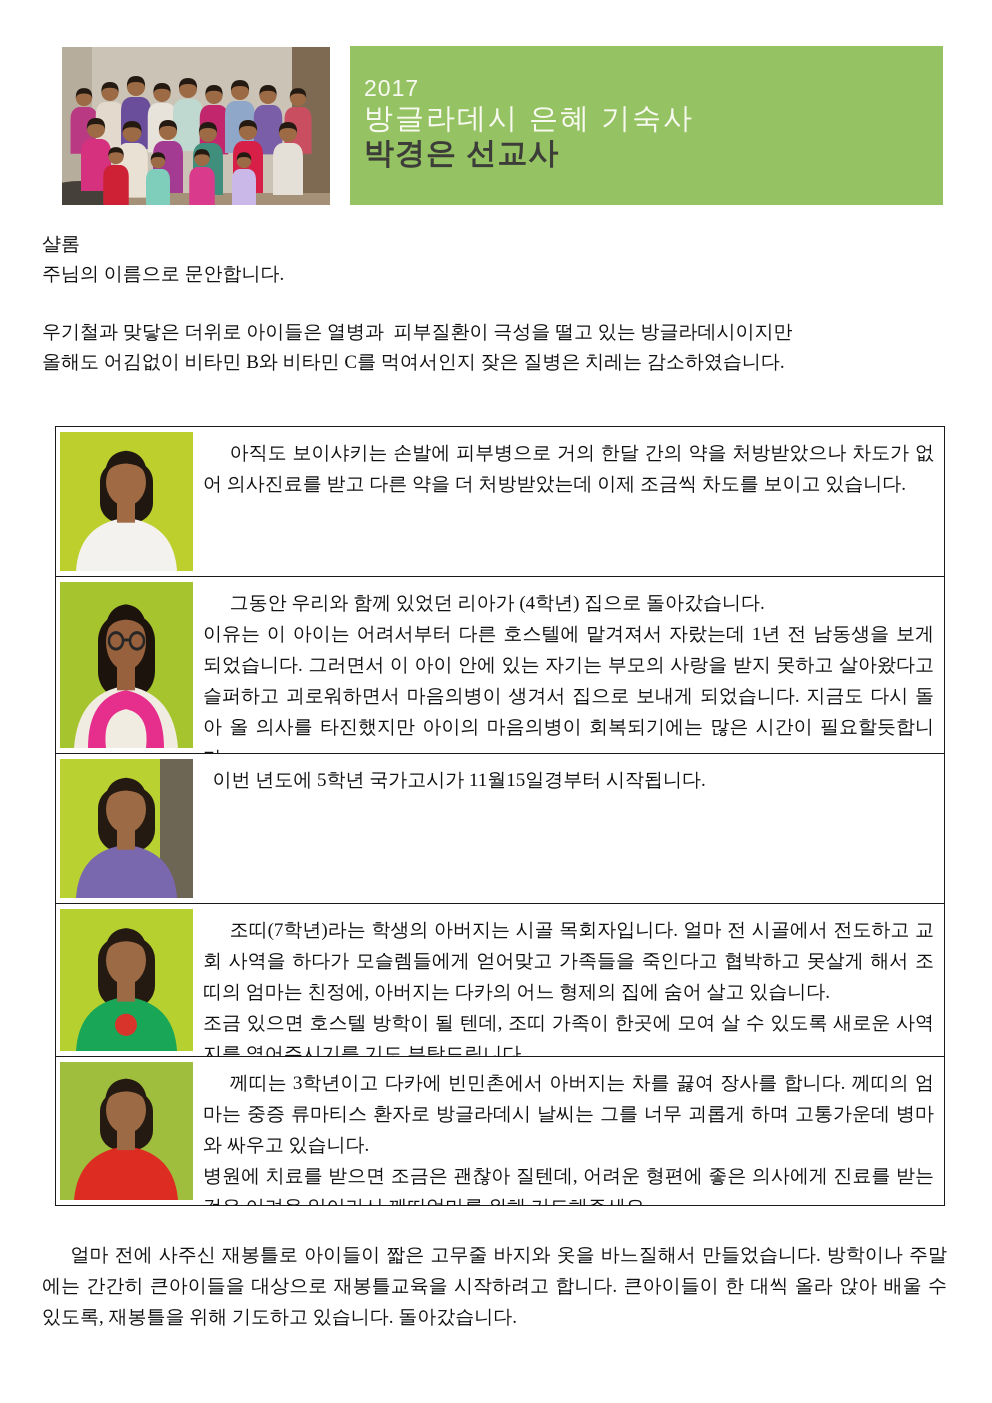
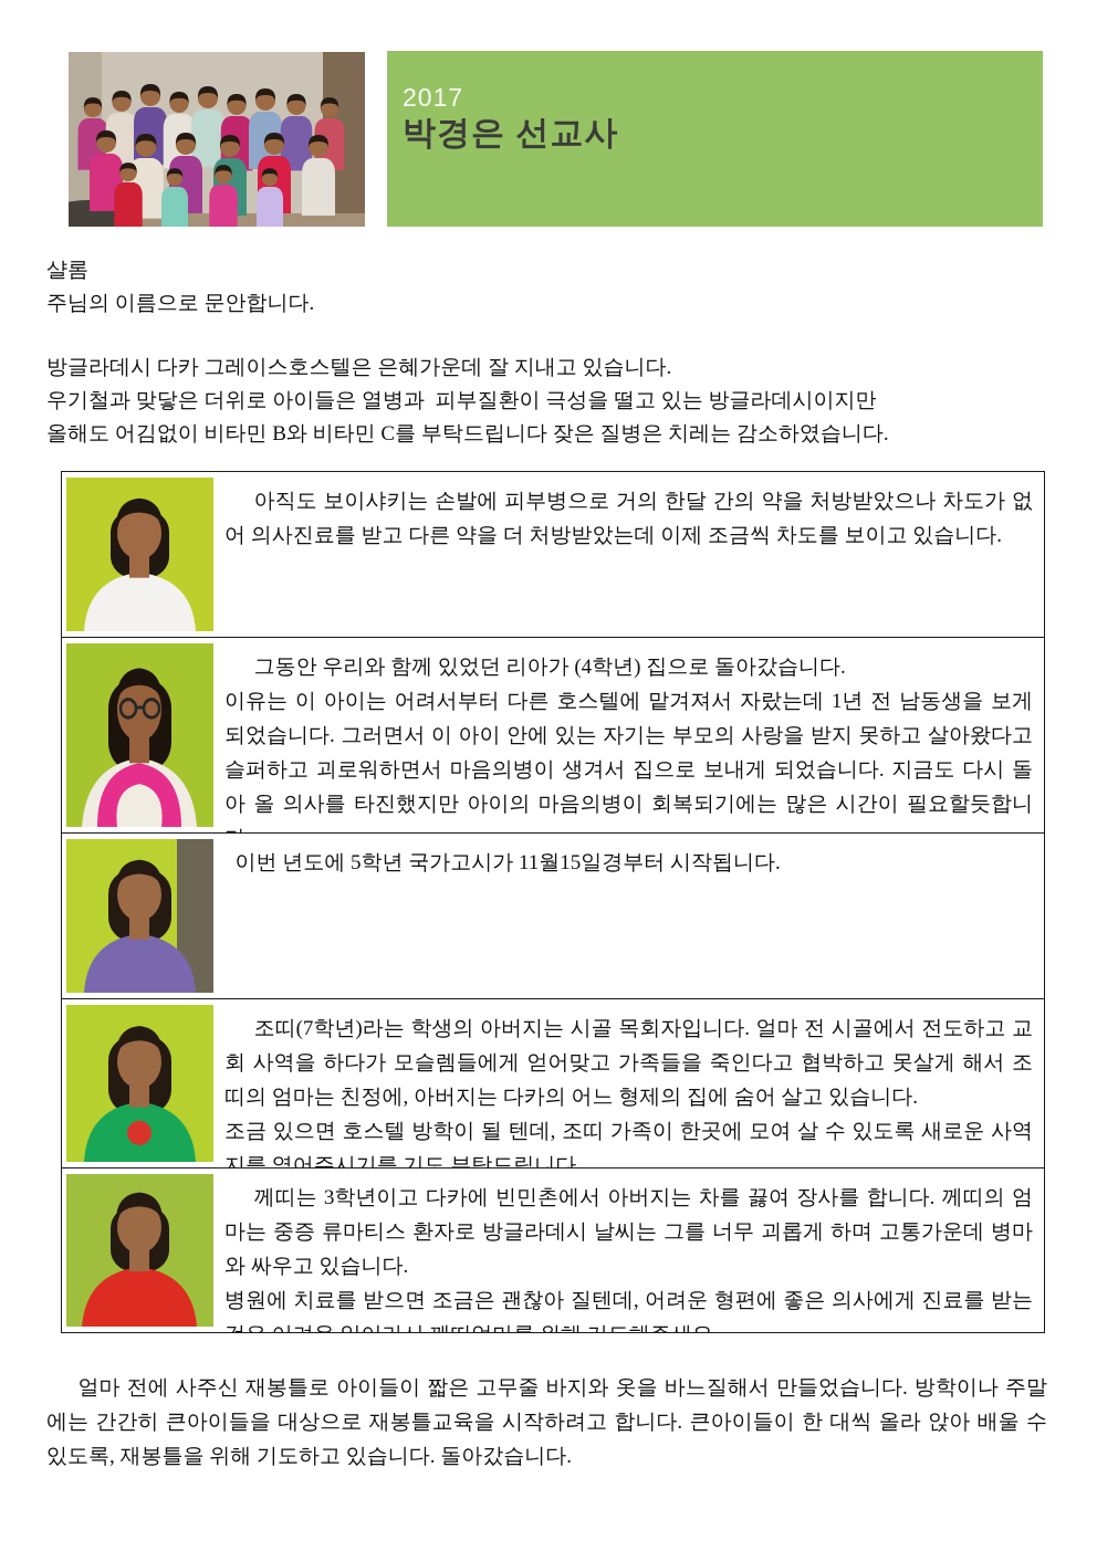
  2017
- 방글라데시 은혜 기숙사
  박경은 선교사
  샬롬
  주님의 이름으로 문안합니다.
+ 방글라데시 다카 그레이스호스텔은 은혜가운데 잘 지내고 있습니다.
  우기철과 맞닿은 더위로 아이들은 열병과 피부질환이 극성을 떨고 있는 방글라데시이지만
- 올해도 어김없이 비타민 B와 비타민 C를 먹여서인지 잦은 질병은 치레는 감소하였습니다.
+ 올해도 어김없이 비타민 B와 비타민 C를 부탁드립니다 잦은 질병은 치레는 감소하였습니다.
  아직도 보이샤키는 손발에 피부병으로 거의 한달 간의 약을 처방받았으나 차도가 없어 의사진료를 받고 다른 약을 더 처방받았는데 이제 조금씩 차도를 보이고 있습니다.
  그동안 우리와 함께 있었던 리아가 (4학년) 집으로 돌아갔습니다.
  이유는 이 아이는 어려서부터 다른 호스텔에 맡겨져서 자랐는데 1년 전 남동생을 보게 되었습니다. 그러면서 이 아이 안에 있는 자기는 부모의 사랑을 받지 못하고 살아왔다고 슬퍼하고 괴로워하면서 마음의병이 생겨서 집으로 보내게 되었습니다. 지금도 다시 돌아 올 의사를 타진했지만 아이의 마음의병이 회복되기에는 많은 시간이 필요할듯합니
  이번 년도에 5학년 국가고시가 11월15일경부터 시작됩니다.
  조띠(7학년)라는 학생의 아버지는 시골 목회자입니다. 얼마 전 시골에서 전도하고 교회 사역을 하다가 모슬렘들에게 얻어맞고 가족들을 죽인다고 협박하고 못살게 해서 조띠의 엄마는 친정에, 아버지는 다카의 어느 형제의 집에 숨어 살고 있습니다.
  조금 있으면 호스텔 방학이 될 텐데, 조띠 가족이 한곳에 모여 살 수 있도록 새로운 사역지를 열어주시기를 기도 부탁드립니다.
  께띠는 3학년이고 다카에 빈민촌에서 아버지는 차를 끓여 장사를 합니다. 께띠의 엄마는 중증 류마티스 환자로 방글라데시 날씨는 그를 너무 괴롭게 하며 고통가운데 병마와 싸우고 있습니다.
  얼마 전에 사주신 재봉틀로 아이들이 짧은 고무줄 바지와 옷을 바느질해서 만들었습니다. 방학이나 주말에는 간간히 큰아이들을 대상으로 재봉틀교육을 시작하려고 합니다. 큰아이들이 한 대씩 올라 앉아 배울 수 있도록, 재봉틀을 위해 기도하고 있습니다. 돌아갔습니다.
